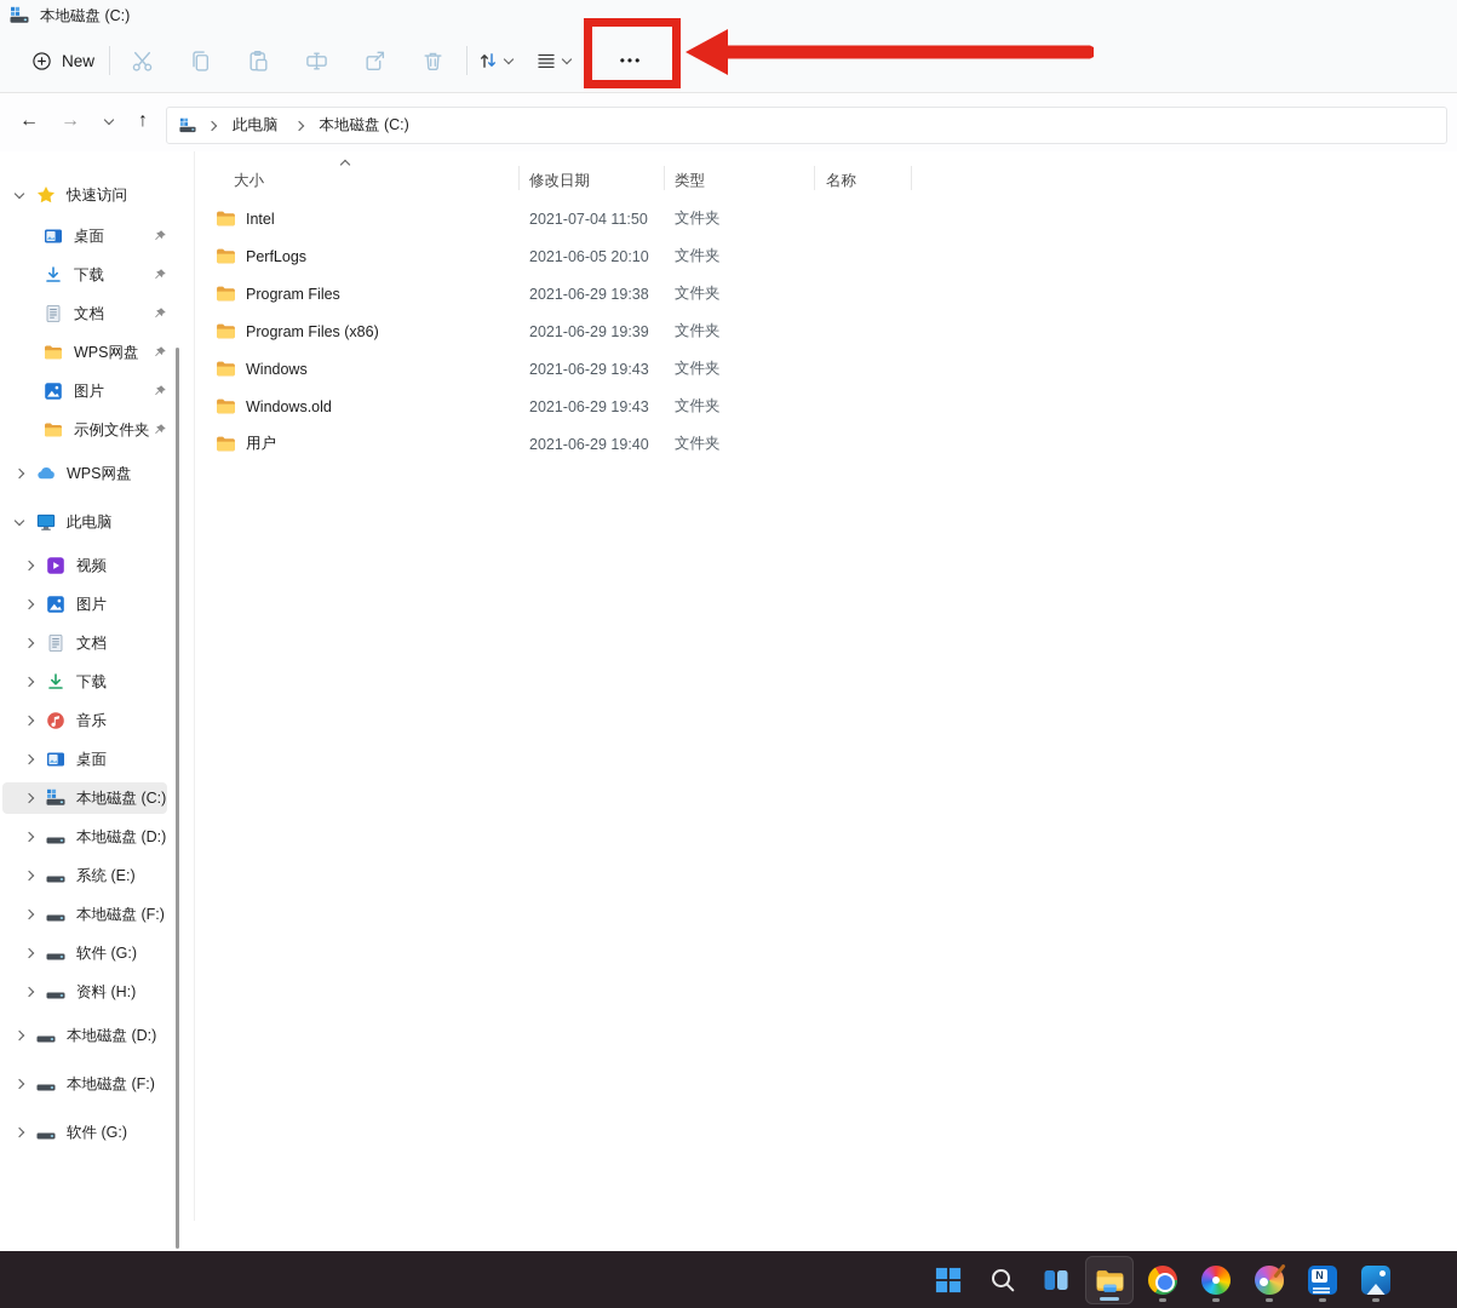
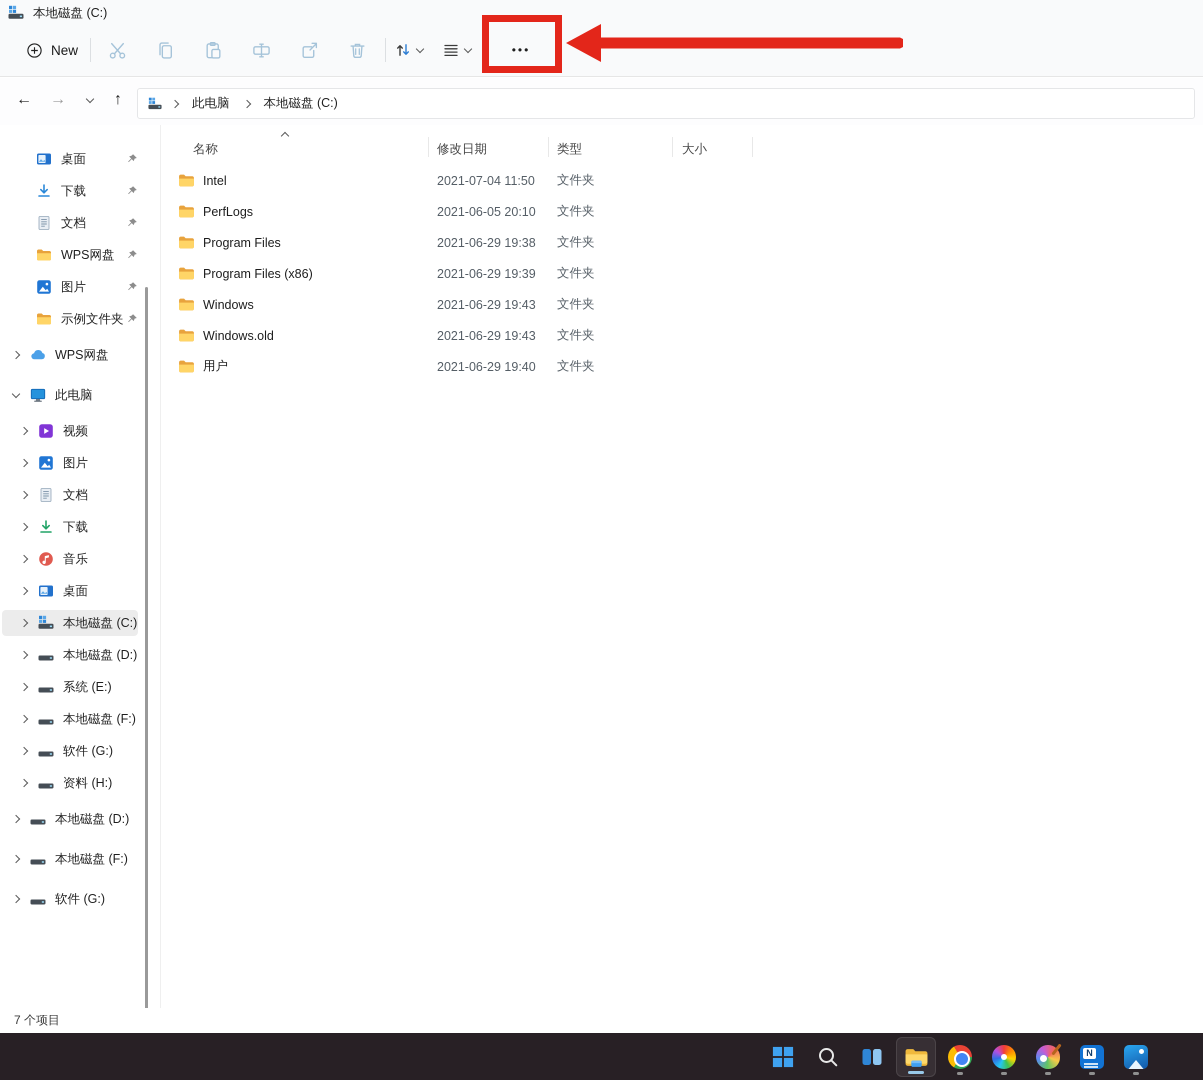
  本地磁盘 (C:)
  New
  •••
  ←
  →
  ↑
  此电脑
  本地磁盘 (C:)
- 快速访问
  桌面
  下载
  文档
  WPS网盘
  图片
  示例文件夹
  WPS网盘
  此电脑
  视频
  图片
  文档
  下载
  音乐
  桌面
  本地磁盘 (C:)
  本地磁盘 (D:)
  系统 (E:)
  本地磁盘 (F:)
  软件 (G:)
  资料 (H:)
  本地磁盘 (D:)
  本地磁盘 (F:)
  软件 (G:)
- 大小
+ 名称
  修改日期
  类型
- 名称
+ 大小
  Intel
  2021-07-04 11:50
  文件夹
  PerfLogs
  2021-06-05 20:10
  文件夹
  Program Files
  2021-06-29 19:38
  文件夹
  Program Files (x86)
  2021-06-29 19:39
  文件夹
  Windows
  2021-06-29 19:43
  文件夹
  Windows.old
  2021-06-29 19:43
  文件夹
  用户
  2021-06-29 19:40
  文件夹
+ 7 个项目
